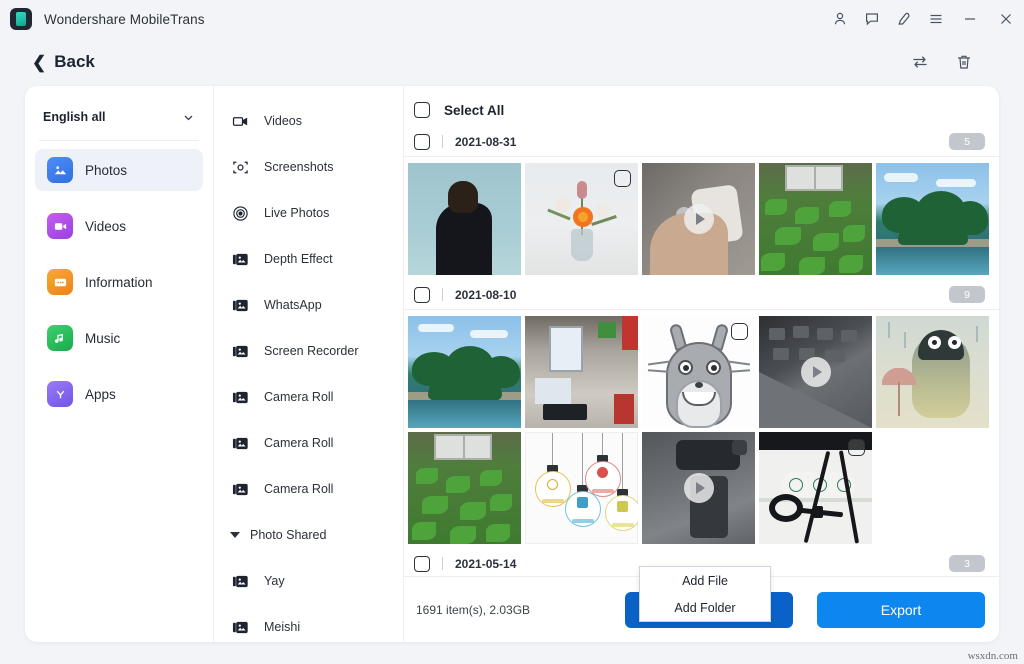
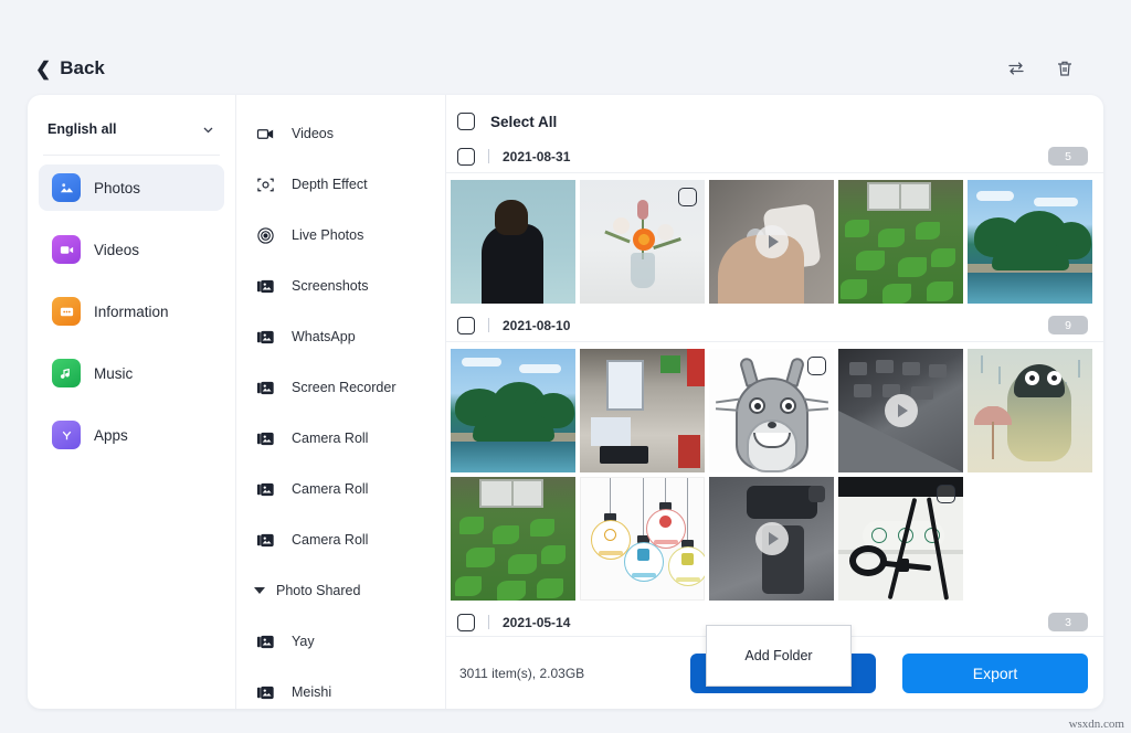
- Wondershare MobileTrans
  ❮
  Back
  English all
  Photos
  Videos
  Information
  Music
  Apps
  Videos
- Screenshots
+ Depth Effect
  Live Photos
- Depth Effect
+ Screenshots
  WhatsApp
  Screen Recorder
  Camera Roll
  Camera Roll
  Camera Roll
  Photo Shared
  Yay
  Meishi
  Select All
  2021-08-31
  5
  2021-08-10
  9
  2021-05-14
  3
- 1691 item(s), 2.03GB
+ 3011 item(s), 2.03GB
  Export
- Add File
  Add Folder
  wsxdn.com
